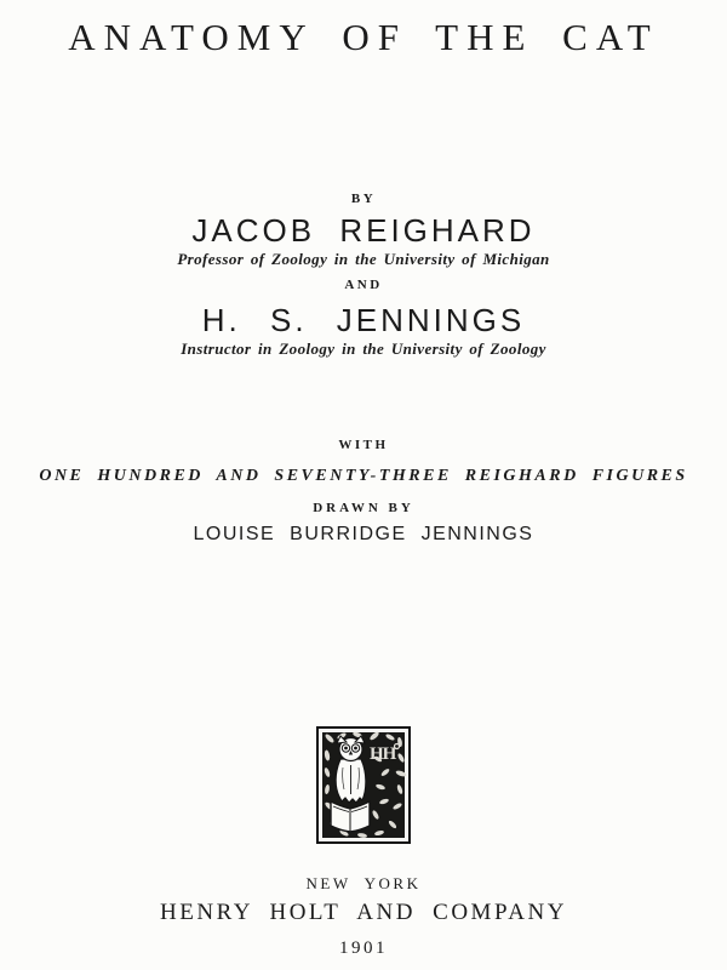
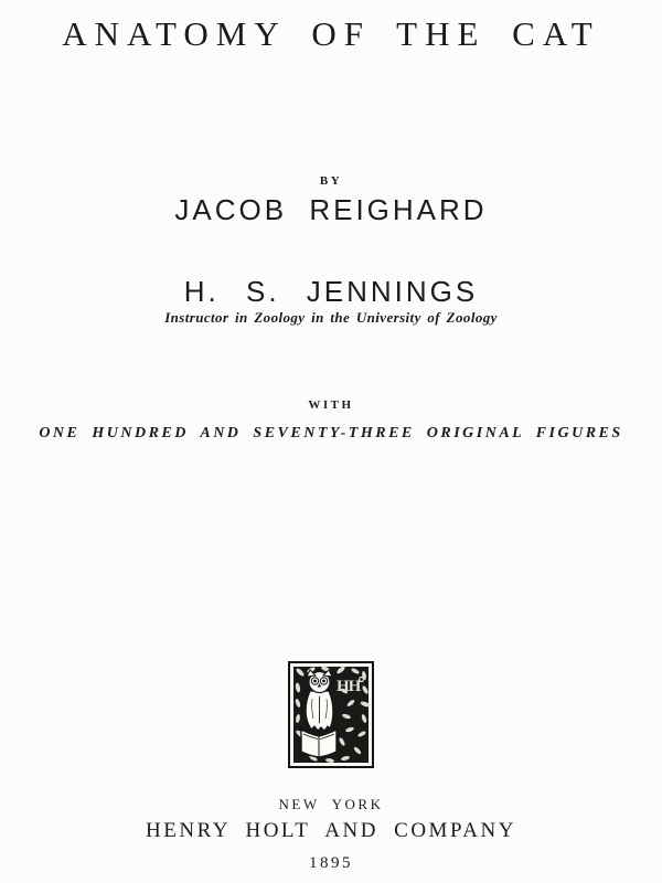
  ANATOMY OF THE CAT
  BY
  JACOB REIGHARD
- Professor of Zoology in the University of Michigan
- AND
  H. S. JENNINGS
  Instructor in Zoology in the University of Zoology
  WITH
- ONE HUNDRED AND SEVENTY-THREE REIGHARD FIGURES
+ ONE HUNDRED AND SEVENTY-THREE ORIGINAL FIGURES
- DRAWN BY
- LOUISE BURRIDGE JENNINGS
  HH
  NEW YORK
  HENRY HOLT AND COMPANY
- 1901
+ 1895
